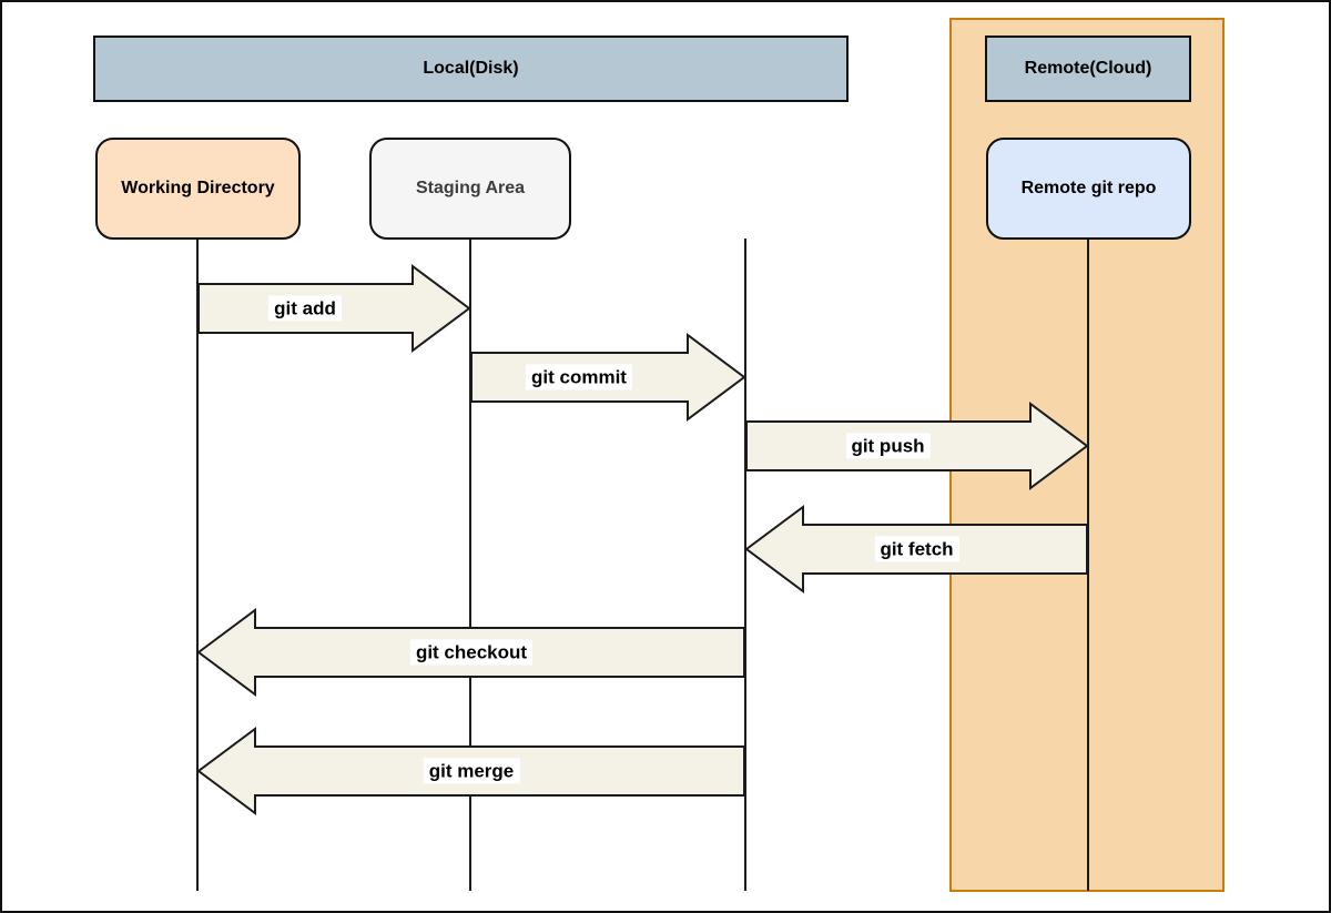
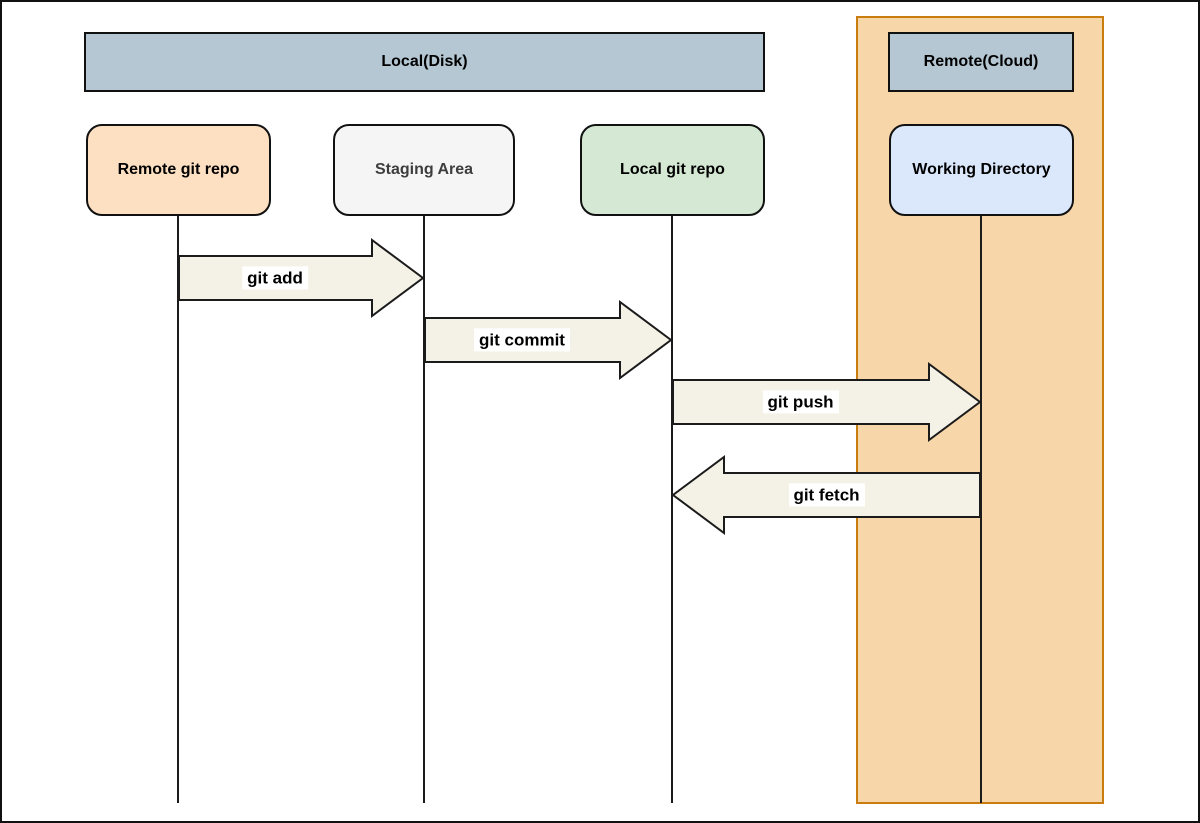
  Local(Disk)
  Remote(Cloud)
- Working Directory
+ Remote git repo
  Staging Area
+ Local git repo
- Remote git repo
+ Working Directory
  git add
  git commit
  git push
  git fetch
- git checkout
- git merge
